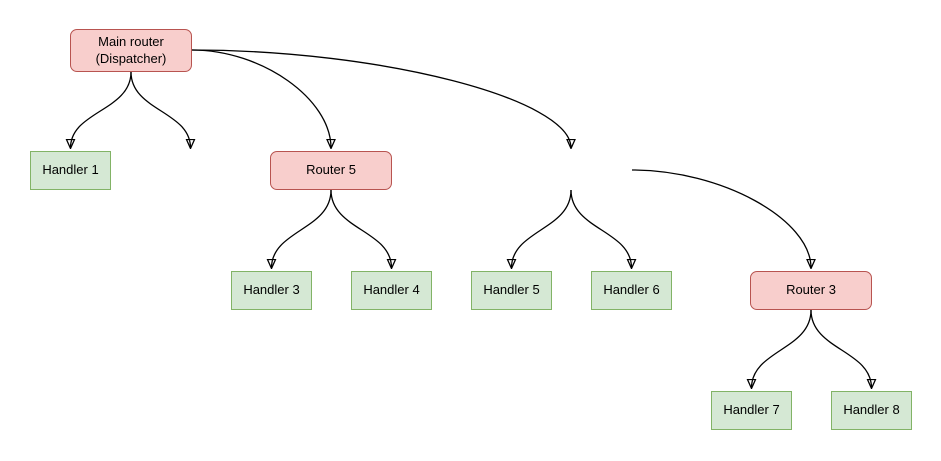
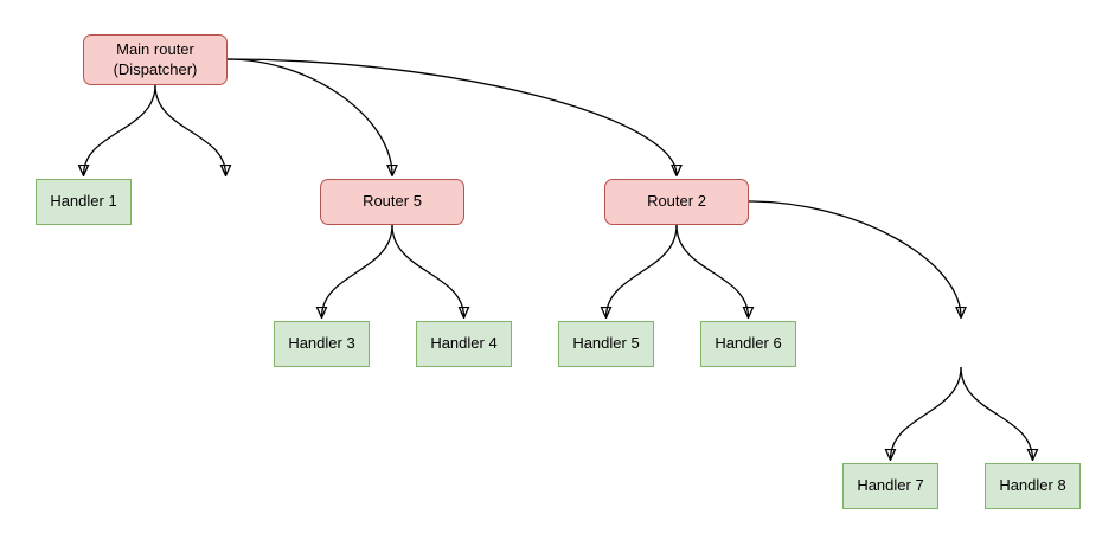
  Main router
  (Dispatcher)
  Handler 1
  Router 5
+ Router 2
  Handler 3
  Handler 4
  Handler 5
  Handler 6
- Router 3
  Handler 7
  Handler 8
